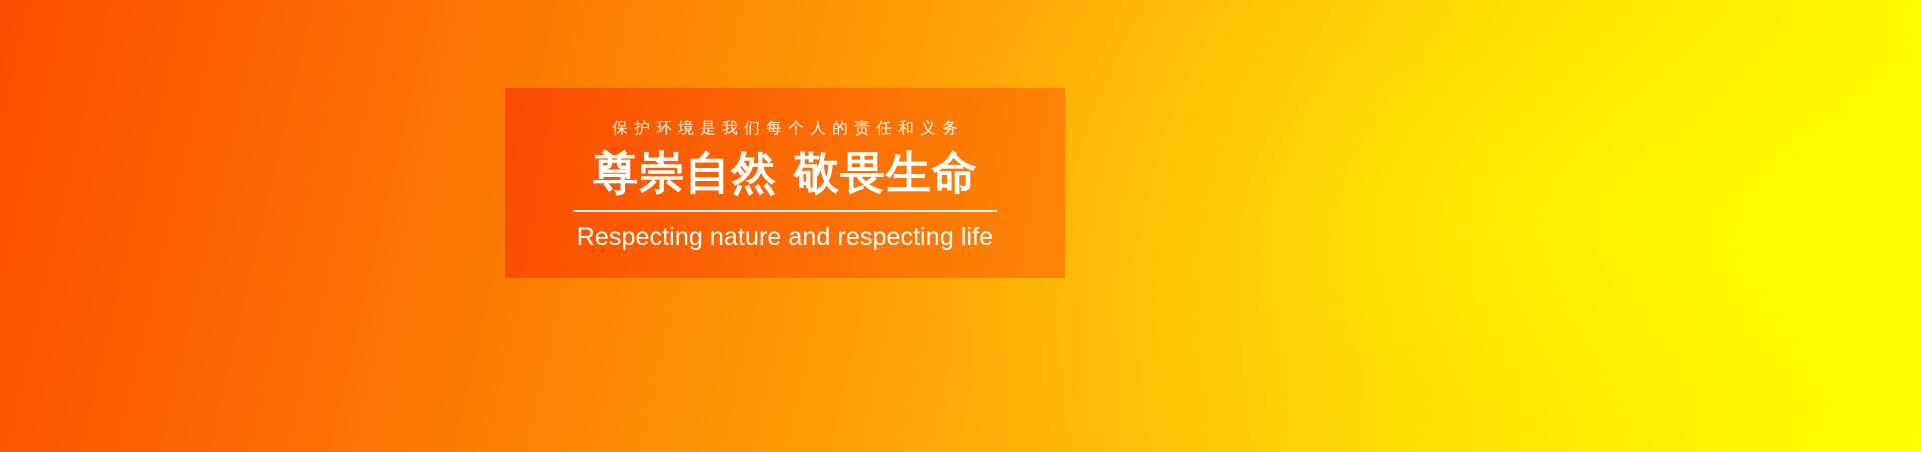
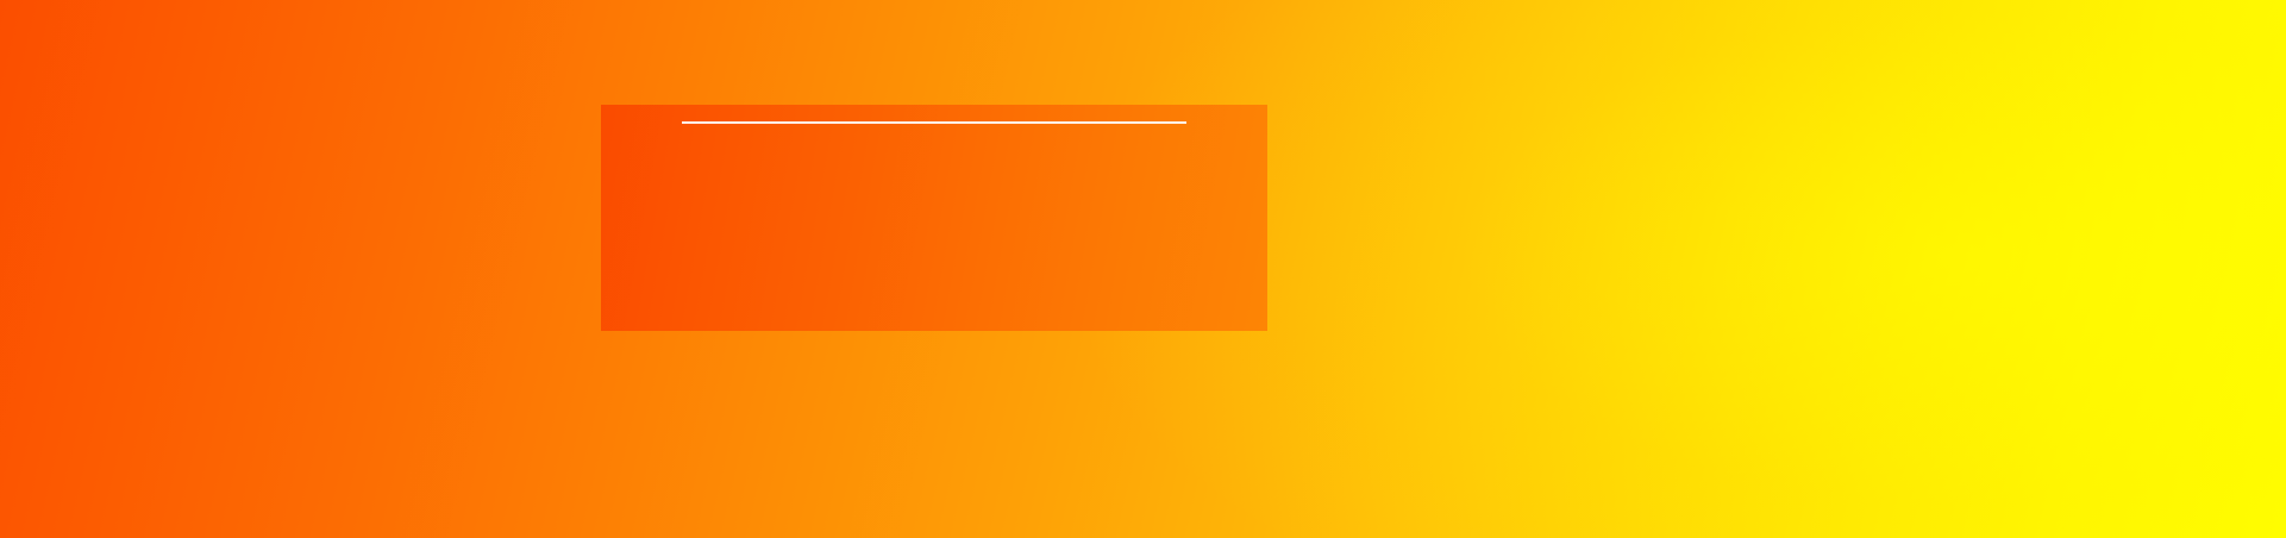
- 保护环境是我们每个人的责任和义务
- 尊崇自然 敬畏生命
- Respecting nature and respecting life
